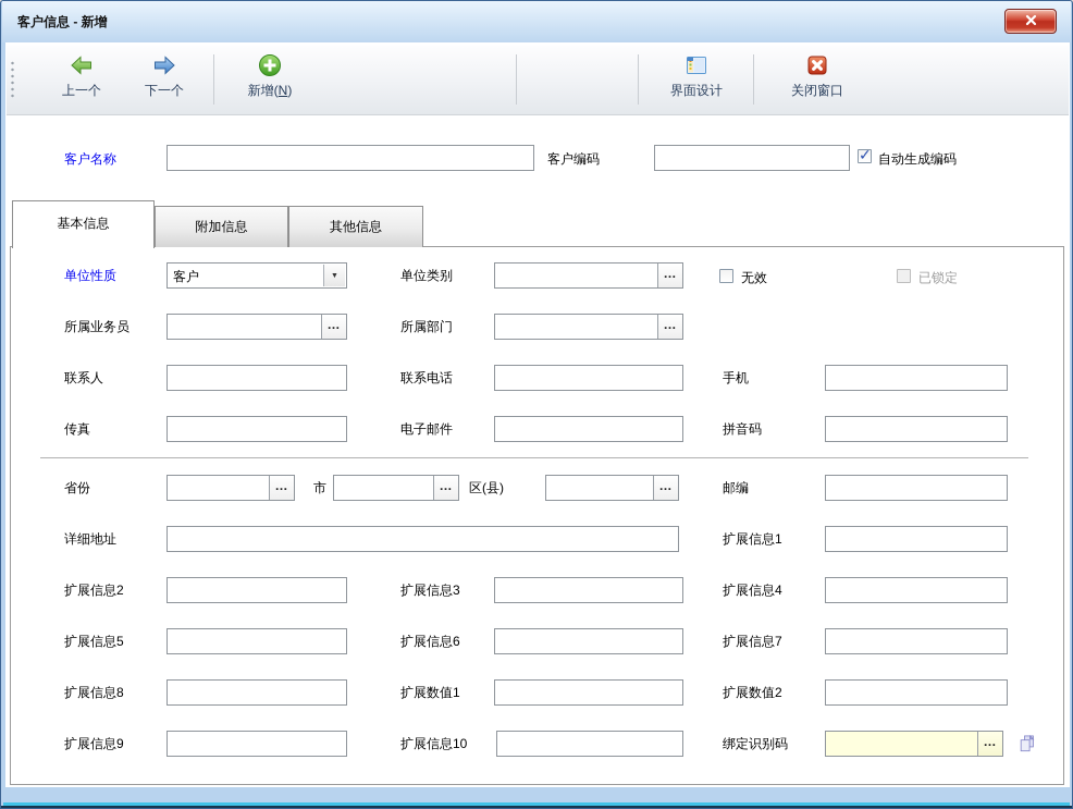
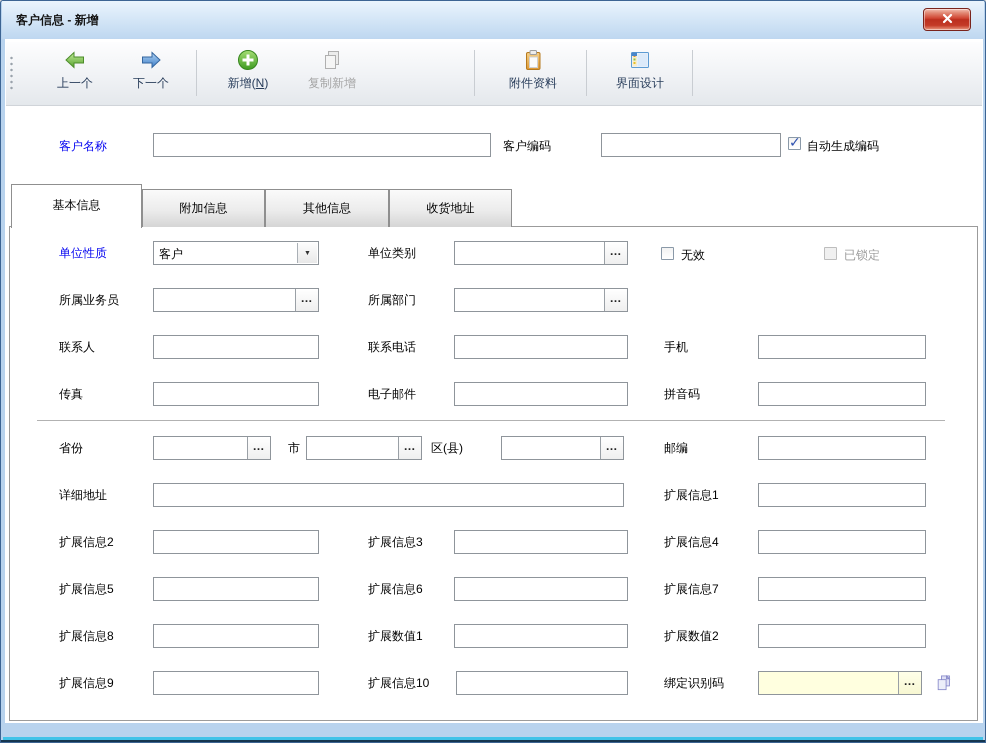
  客户信息 - 新增
  上一个
  下一个
  新增(N)
+ 复制新增
+ 附件资料
  界面设计
- 关闭窗口
  客户名称
  客户编码
  ✓
  自动生成编码
  基本信息
  附加信息
  其他信息
+ 收货地址
  单位性质
  客户
  单位类别
  …
  无效
  已锁定
  所属业务员
  …
  所属部门
  …
  联系人
  联系电话
  手机
  传真
  电子邮件
  拼音码
  省份
  …
  市
  …
  区(县)
  …
  邮编
  详细地址
  扩展信息1
  扩展信息2
  扩展信息3
  扩展信息4
  扩展信息5
  扩展信息6
  扩展信息7
  扩展信息8
  扩展数值1
  扩展数值2
  扩展信息9
  扩展信息10
  绑定识别码
  …
